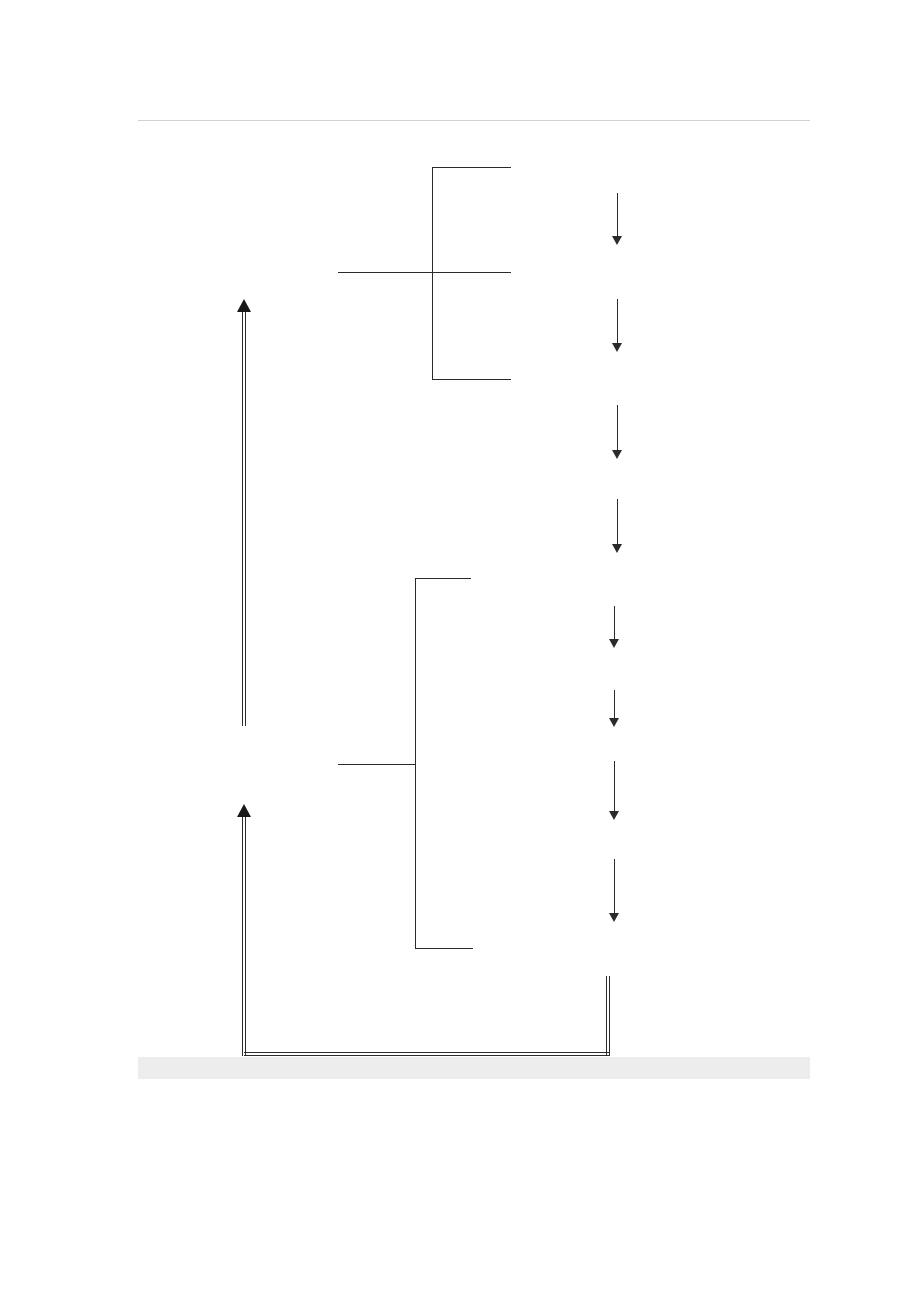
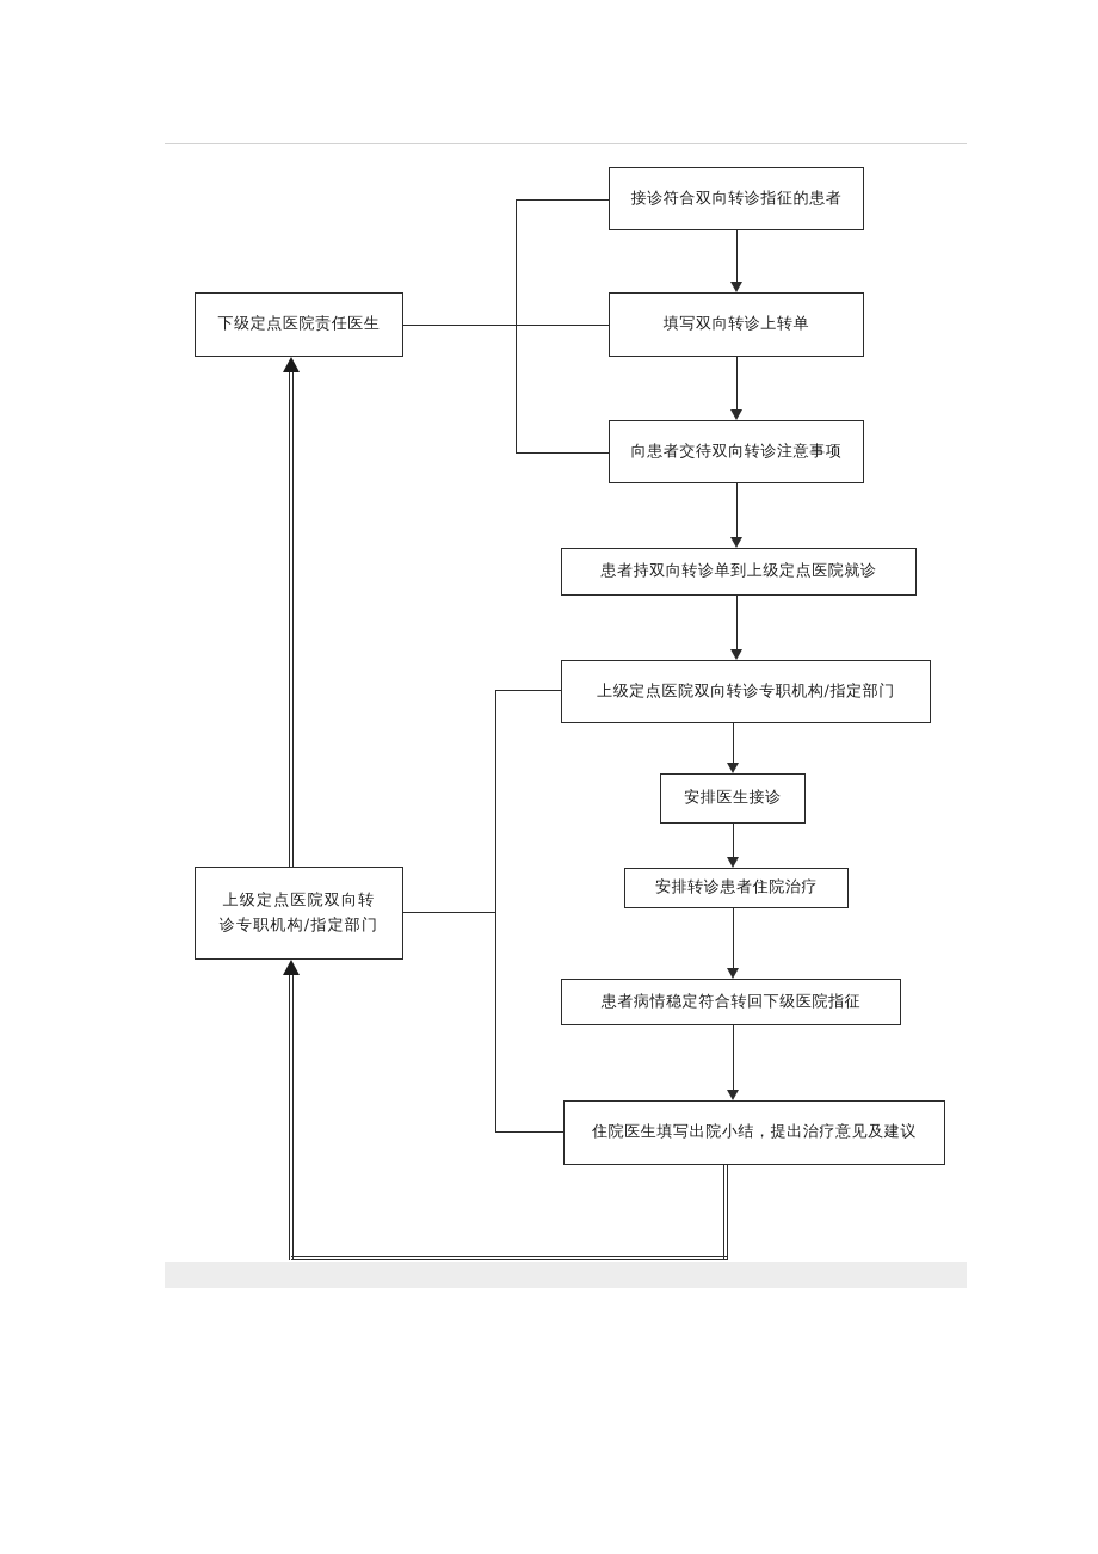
+ 接诊符合双向转诊指征的患者
+ 填写双向转诊上转单
+ 向患者交待双向转诊注意事项
+ 患者持双向转诊单到上级定点医院就诊
+ 上级定点医院双向转诊专职机构/指定部门
+ 安排医生接诊
+ 安排转诊患者住院治疗
+ 患者病情稳定符合转回下级医院指征
+ 住院医生填写出院小结，提出治疗意见及建议
+ 下级定点医院责任医生
+ 上级定点医院双向转
+ 诊专职机构/指定部门
